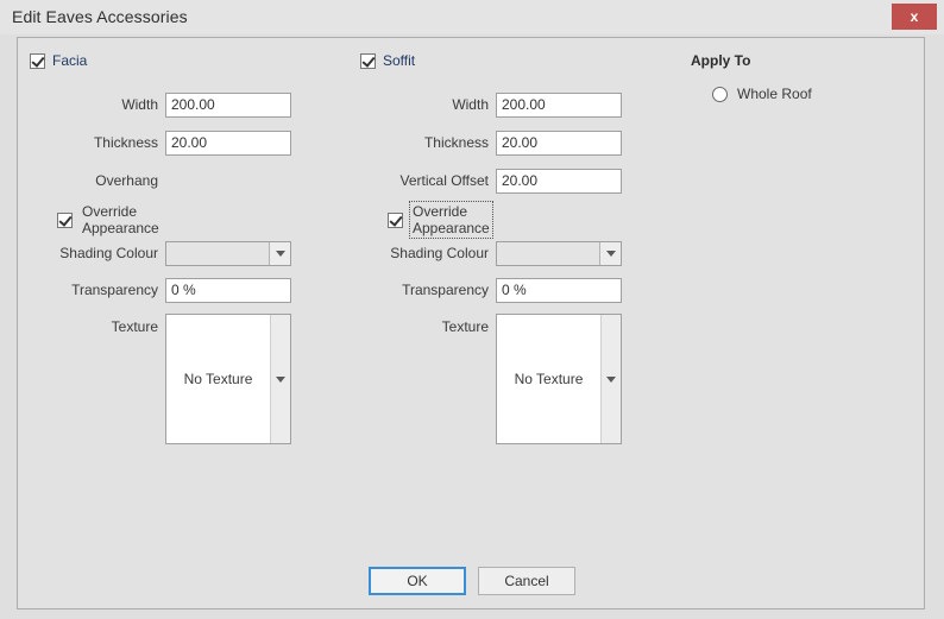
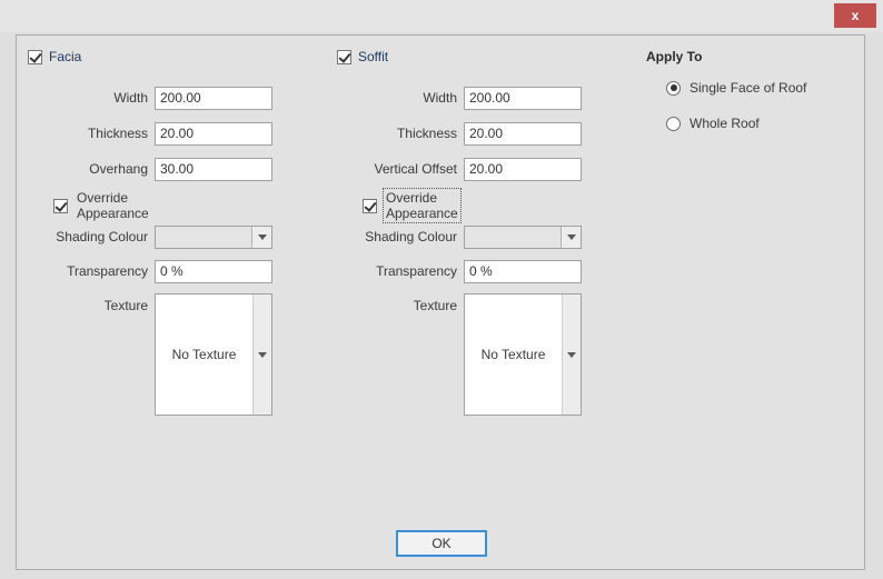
- Edit Eaves Accessories
  x
  Facia
  Width
  200.00
  Thickness
  20.00
  Overhang
+ 30.00
  Override Appearance
  Shading Colour
  Transparency
  0 %
  Texture
  No Texture
  Soffit
  Width
  200.00
  Thickness
  20.00
  Vertical Offset
  20.00
  Override Appearance
  Shading Colour
  Transparency
  0 %
  Texture
  No Texture
  Apply To
+ Single Face of Roof
  Whole Roof
  OK
- Cancel
